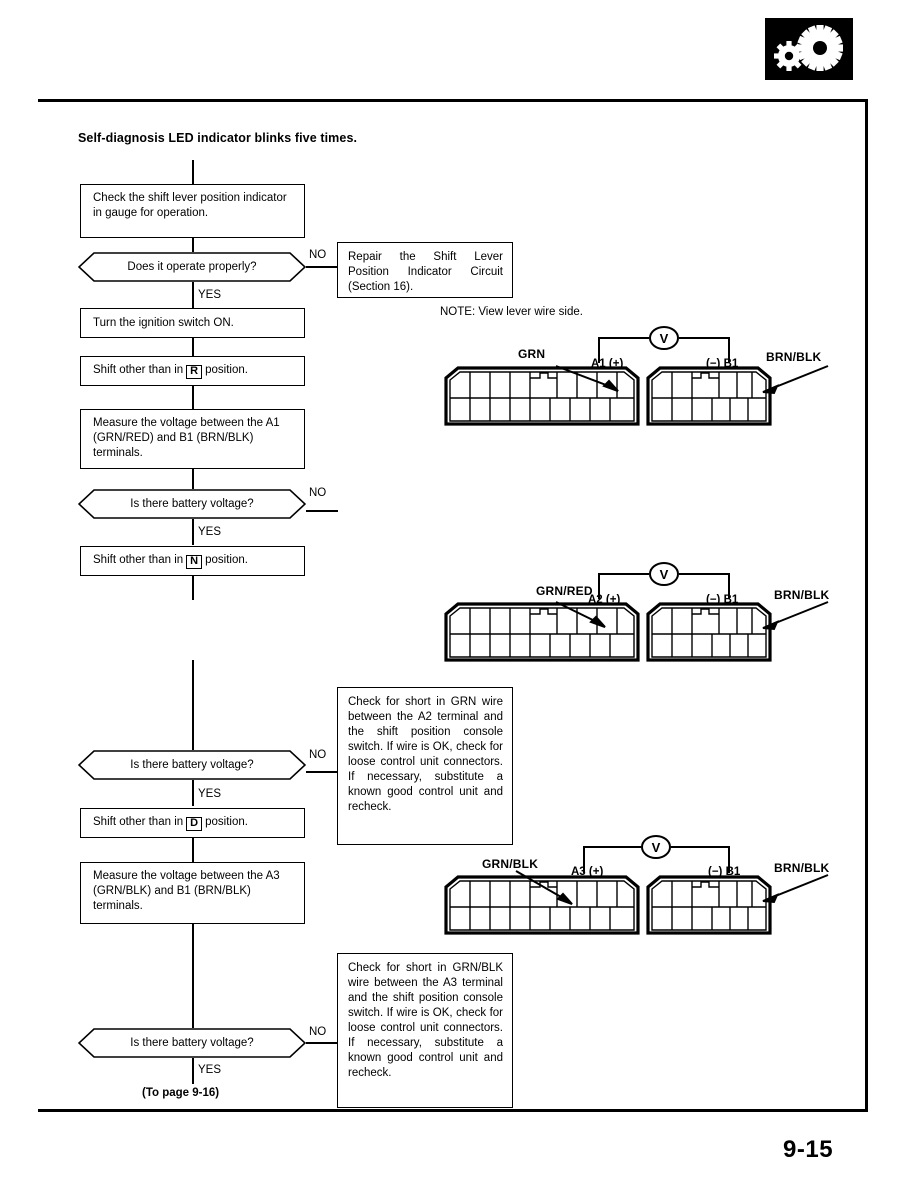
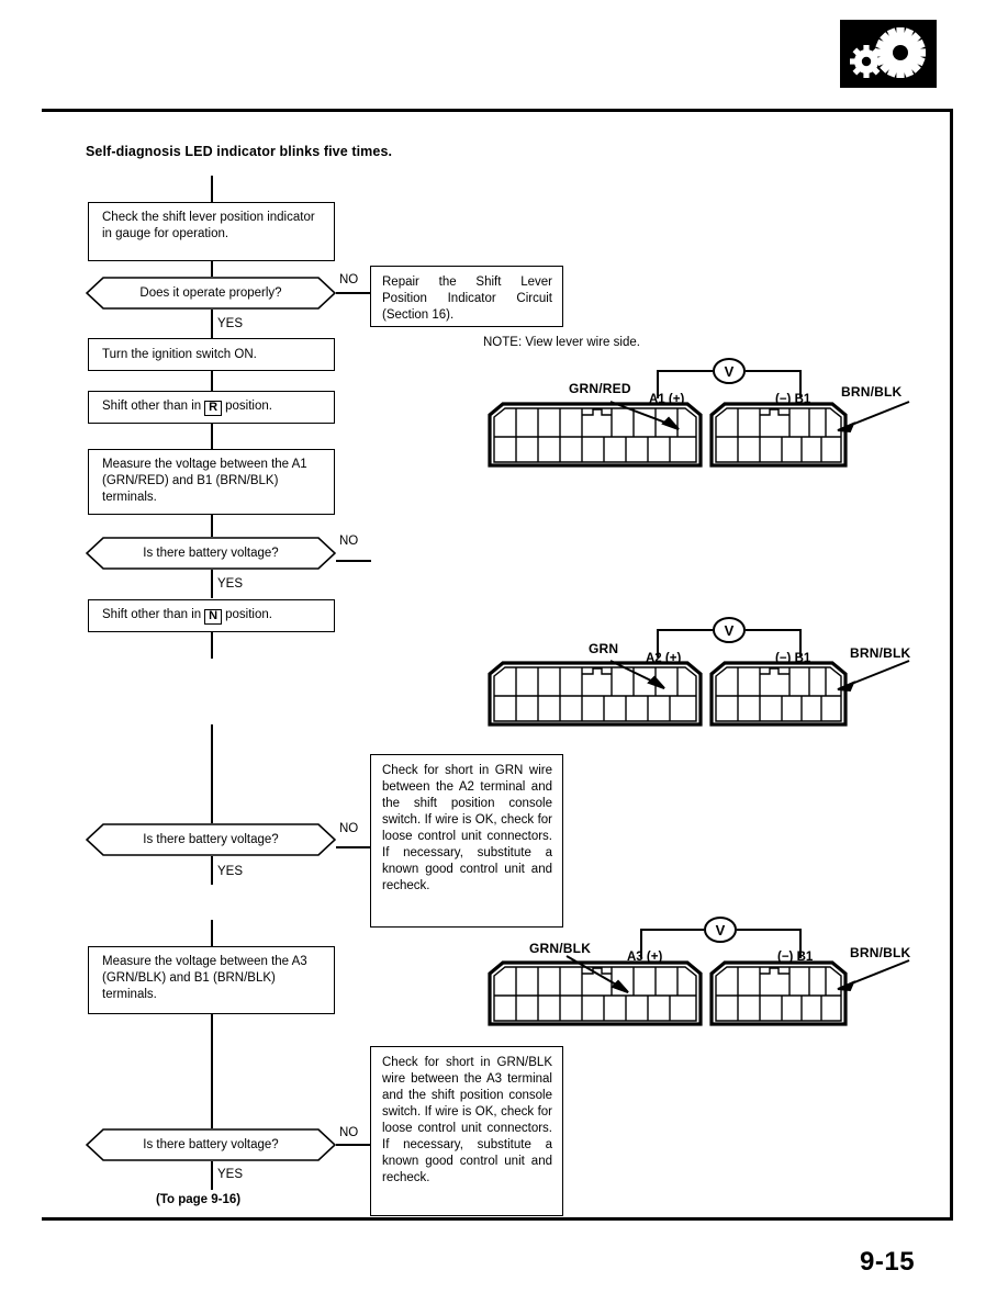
  Self-diagnosis LED indicator blinks five times.
  Check the shift lever position indicator in gauge for operation.
  Does it operate properly?
  NO
  YES
  Turn the ignition switch ON.
  Shift other than in R position.
  Measure the voltage between the A1 (GRN/RED) and B1 (BRN/BLK) terminals.
  Is there battery voltage?
  NO
  YES
  Shift other than in N position.
  Is there battery voltage?
  NO
  YES
- Shift other than in D position.
  Measure the voltage between the A3 (GRN/BLK) and B1 (BRN/BLK) terminals.
  Is there battery voltage?
  NO
  YES
  (To page 9-16)
  Repair the Shift Lever Position Indicator Circuit (Section 16).
  NOTE: View lever wire side.
  Check for short in GRN wire between the A2 terminal and the shift position console switch. If wire is OK, check for loose control unit connectors. If necessary, substitute a known good control unit and recheck.
  Check for short in GRN/BLK wire between the A3 terminal and the shift position console switch. If wire is OK, check for loose control unit connectors. If necessary, substitute a known good control unit and recheck.
  V
- GRN
+ GRN/RED
  A1 (+)
  (−) B1
  BRN/BLK
  V
- GRN/RED
+ GRN
  A2 (+)
  (−) B1
  BRN/BLK
  V
  GRN/BLK
  A3 (+)
  (−) B1
  BRN/BLK
  9-15
